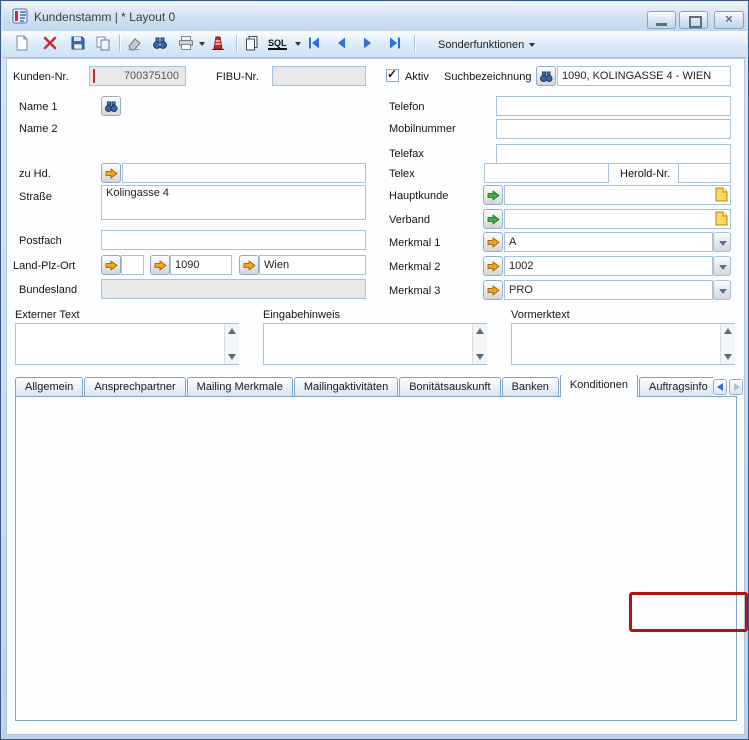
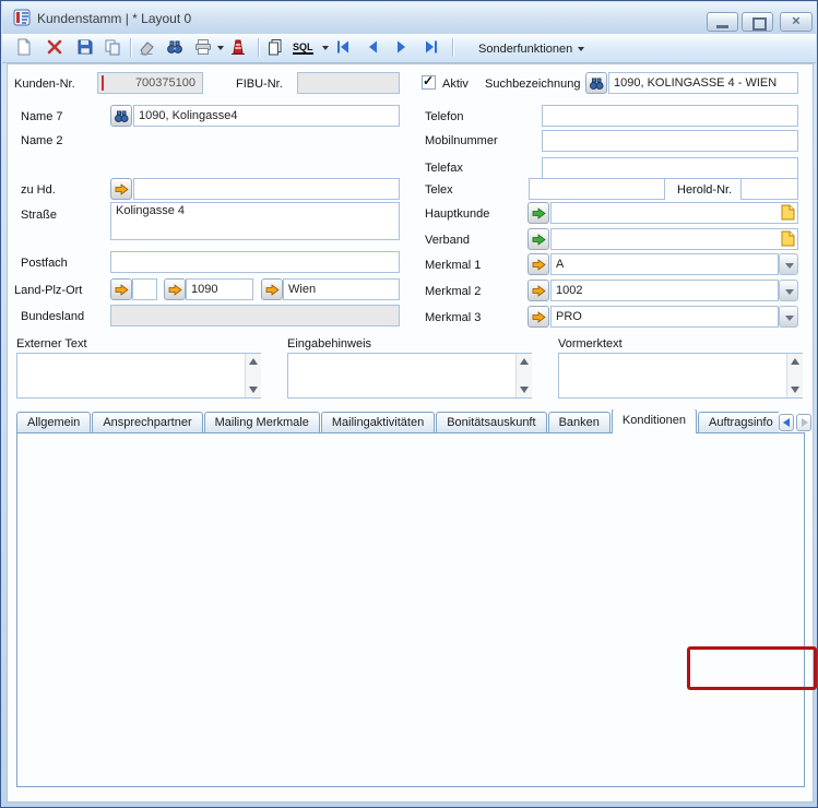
  Kundenstamm | * Layout 0
  ✕
  SQL
  Sonderfunktionen
  Kunden-Nr.
  700375100
  FIBU-Nr.
  ✓
  Aktiv
  Suchbezeichnung
  1090, KOLINGASSE 4 - WIEN
- Name 1
+ Name 7
+ 1090, Kolingasse4
  Telefon
  Name 2
  Mobilnummer
  Telefax
  zu Hd.
  Telex
  Herold-Nr.
  Straße
  Kolingasse 4
  Hauptkunde
  Verband
  Postfach
  Merkmal 1
  A
  Land-Plz-Ort
  1090
  Wien
  Merkmal 2
  1002
  Bundesland
  Merkmal 3
  PRO
  Externer Text
  Eingabehinweis
  Vormerktext
  Allgemein
  Ansprechpartner
  Mailing Merkmale
  Mailingaktivitäten
  Bonitätsauskunft
  Banken
  Konditionen
  Auftragsinfo
